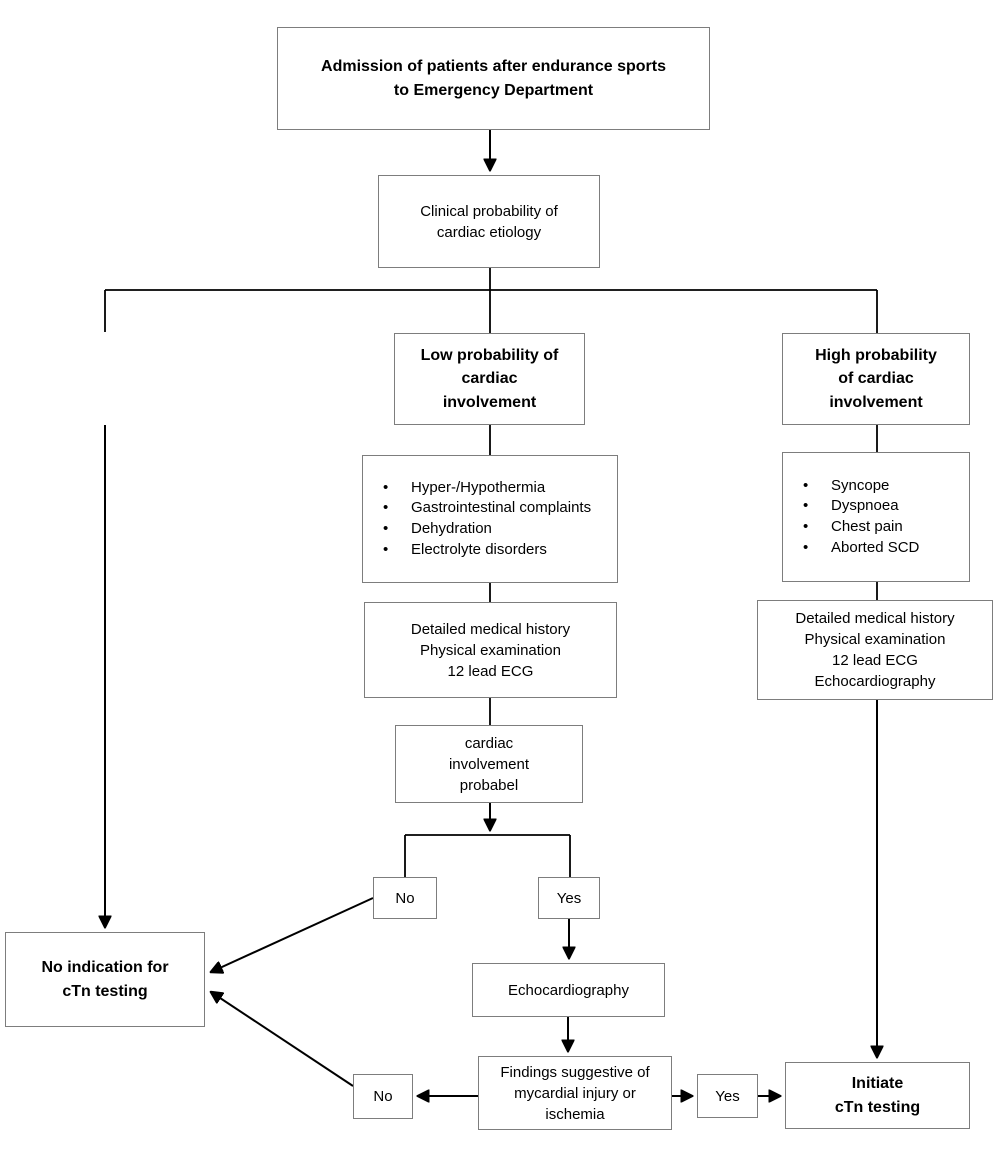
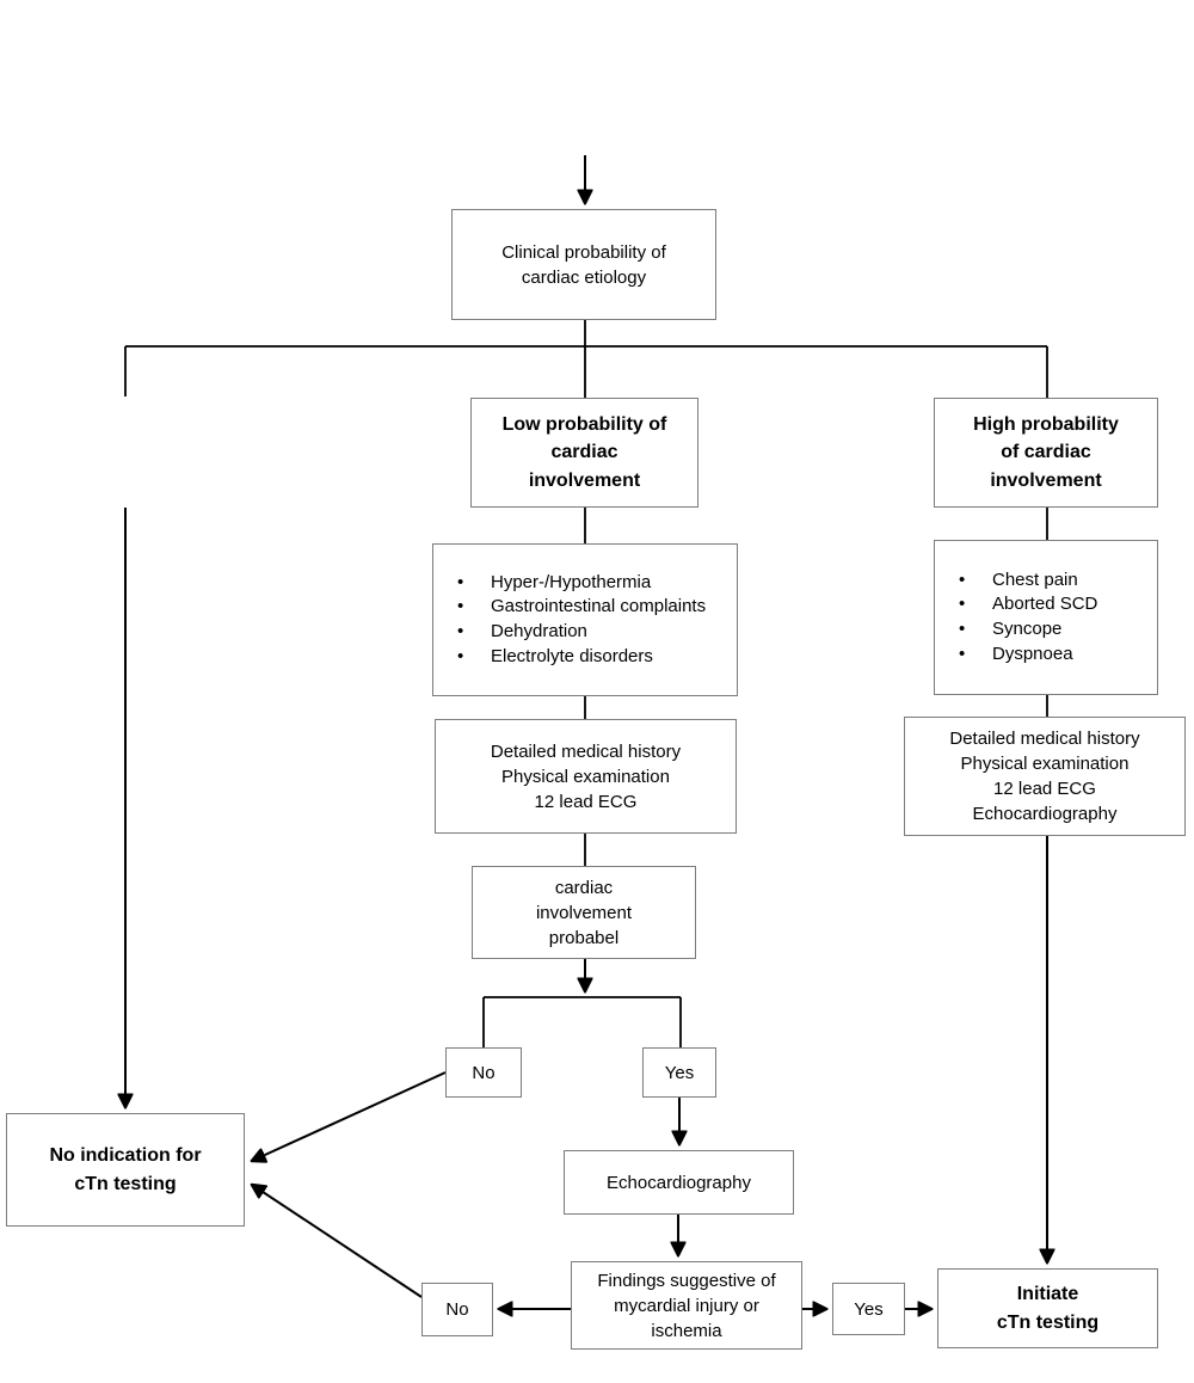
- Admission of patients after endurance sports
- to Emergency Department
  Clinical probability of
  cardiac etiology
  Low probability of
  cardiac
  involvement
  High probability
  of cardiac
  involvement
  Hyper-/Hypothermia
  Gastrointestinal complaints
  Dehydration
  Electrolyte disorders
- Syncope
+ Chest pain
- Dyspnoea
+ Aborted SCD
- Chest pain
+ Syncope
- Aborted SCD
+ Dyspnoea
  Detailed medical history
  Physical examination
  12 lead ECG
  Detailed medical history
  Physical examination
  12 lead ECG
  Echocardiography
  cardiac
  involvement
  probabel
  No
  Yes
  No indication for
  cTn testing
  Echocardiography
  Findings suggestive of
  mycardial injury or
  ischemia
  No
  Yes
  Initiate
  cTn testing
